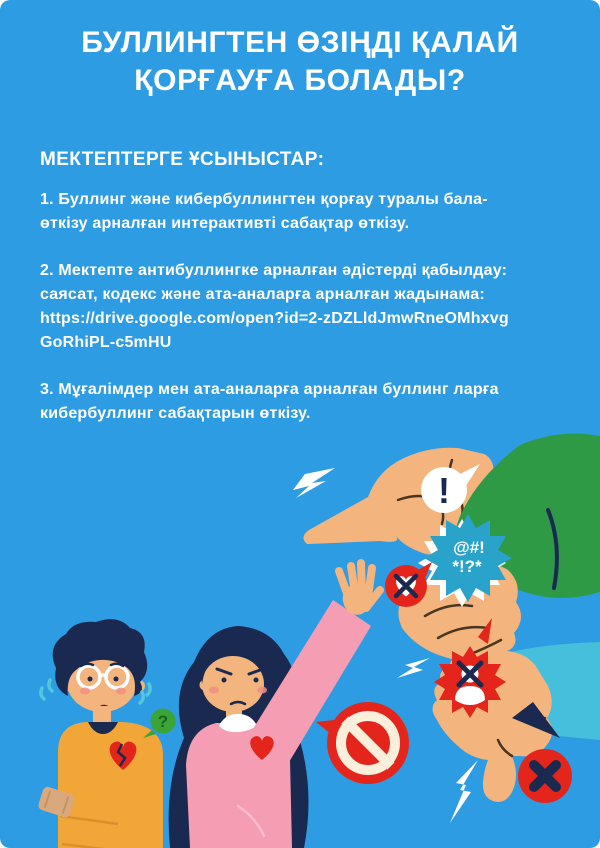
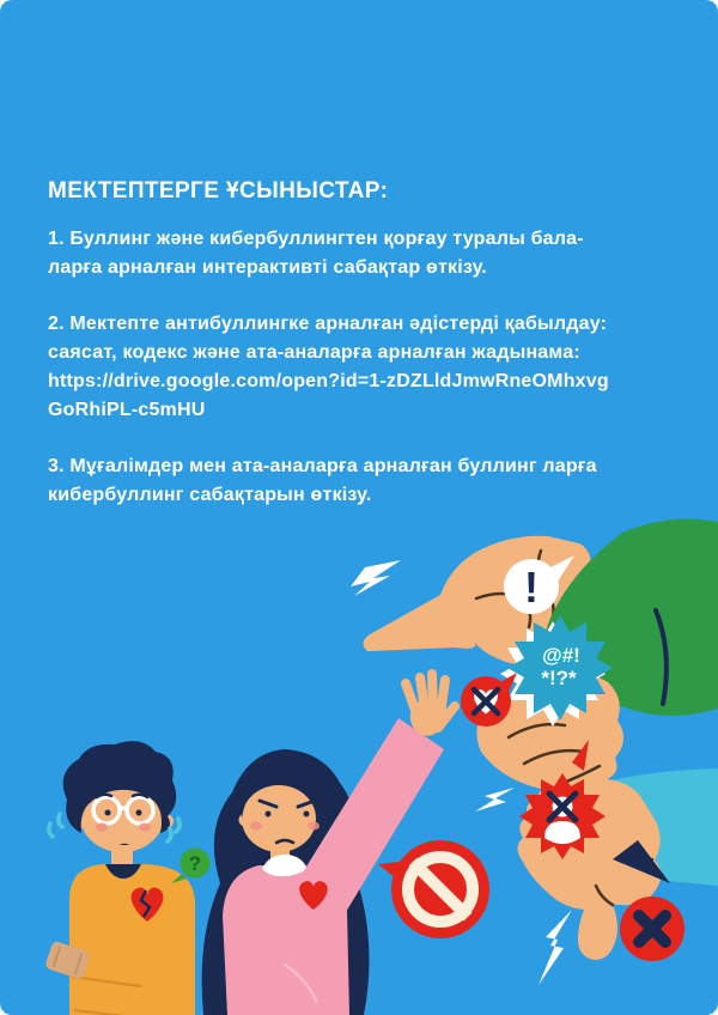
- БУЛЛИНГТЕН ӨЗІҢДІ ҚАЛАЙ
- ҚОРҒАУҒА БОЛАДЫ?
  МЕКТЕПТЕРГЕ ҰСЫНЫСТАР:
  1. Буллинг және кибербуллингтен қорғау туралы бала-
- өткізу арналған интерактивті сабақтар өткізу.
+ ларға арналған интерактивті сабақтар өткізу.
  2. Мектепте антибуллингке арналған әдістерді қабылдау:
  саясат, кодекс және ата-аналарға арналған жадынама:
- https://drive.google.com/open?id=2-zDZLldJmwRneOMhxvg
+ https://drive.google.com/open?id=1-zDZLldJmwRneOMhxvg
  GoRhiPL-c5mHU
  3. Мұғалімдер мен ата-аналарға арналған буллинг ларға
  кибербуллинг сабақтарын өткізу.
  !
  @#!
  *!?*
  ?
